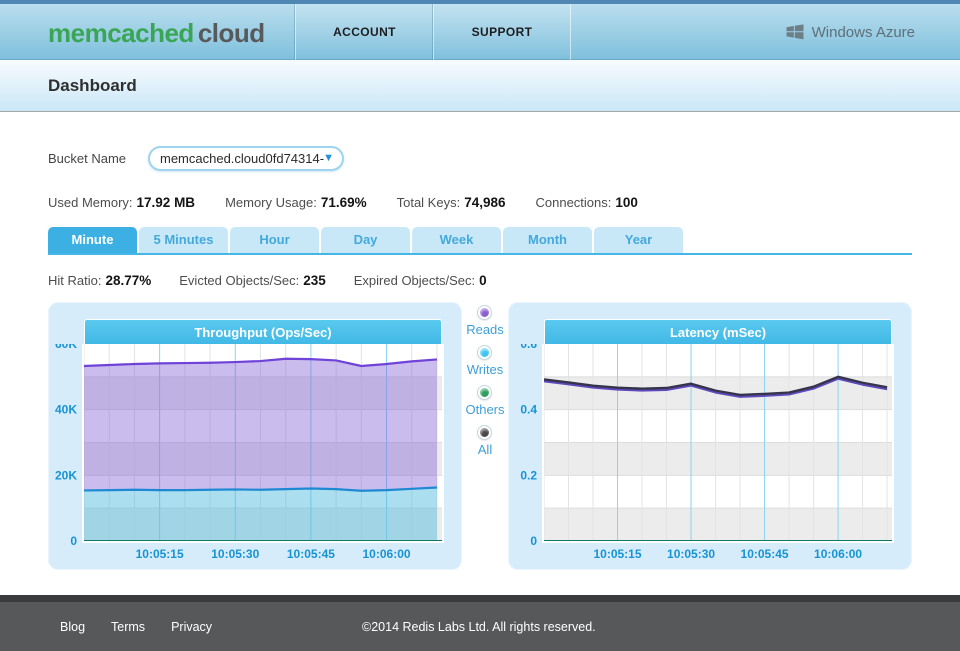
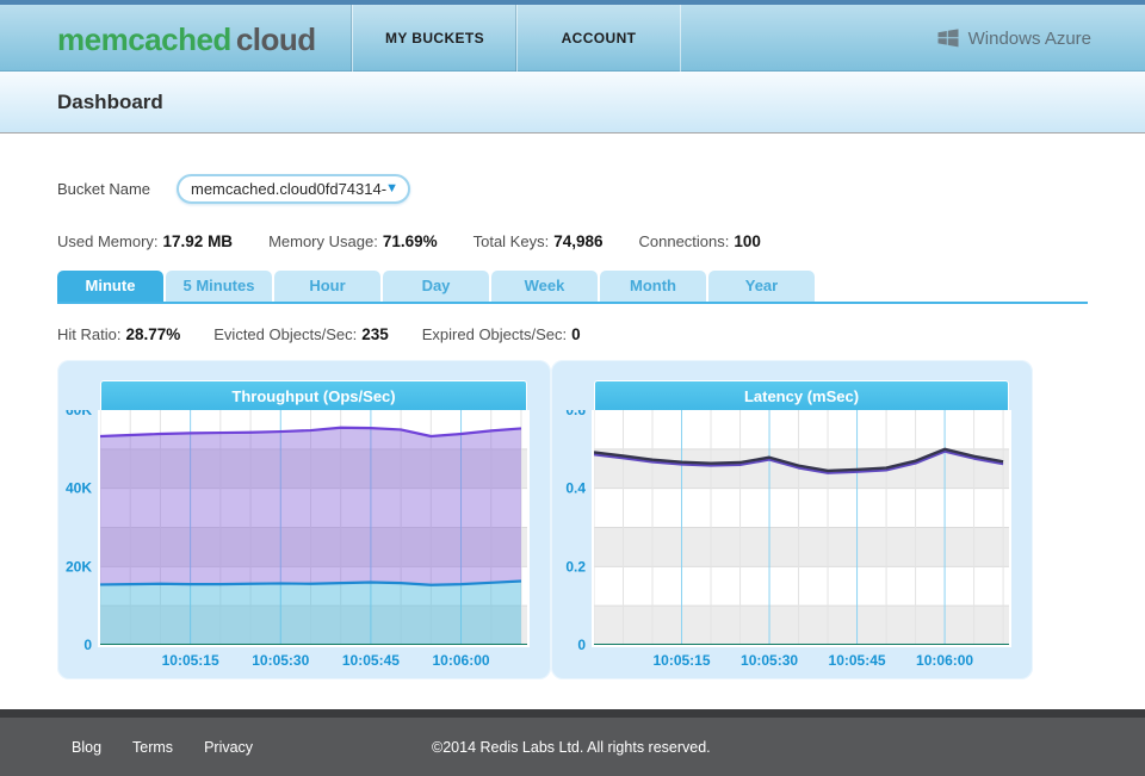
  memcached cloud
+ MY BUCKETS
  ACCOUNT
- SUPPORT
  Windows Azure
  Dashboard
  Bucket Name
  memcached.cloud0fd74314-
  ▼
  Used Memory: 17.92 MB
  Memory Usage: 71.69%
  Total Keys: 74,986
  Connections: 100
  Minute
  5 Minutes
  Hour
  Day
  Week
  Month
  Year
  Hit Ratio: 28.77%
  Evicted Objects/Sec: 235
  Expired Objects/Sec: 0
  Throughput (Ops/Sec)
  10:05:15
  10:05:30
  10:05:45
  10:06:00
  0
  20K
  40K
  60K
- Reads
- Writes
- Others
- All
  Latency (mSec)
  10:05:15
  10:05:30
  10:05:45
  10:06:00
  0
  0.2
  0.4
  0.6
  Blog
  Terms
  Privacy
  ©2014 Redis Labs Ltd. All rights reserved.
